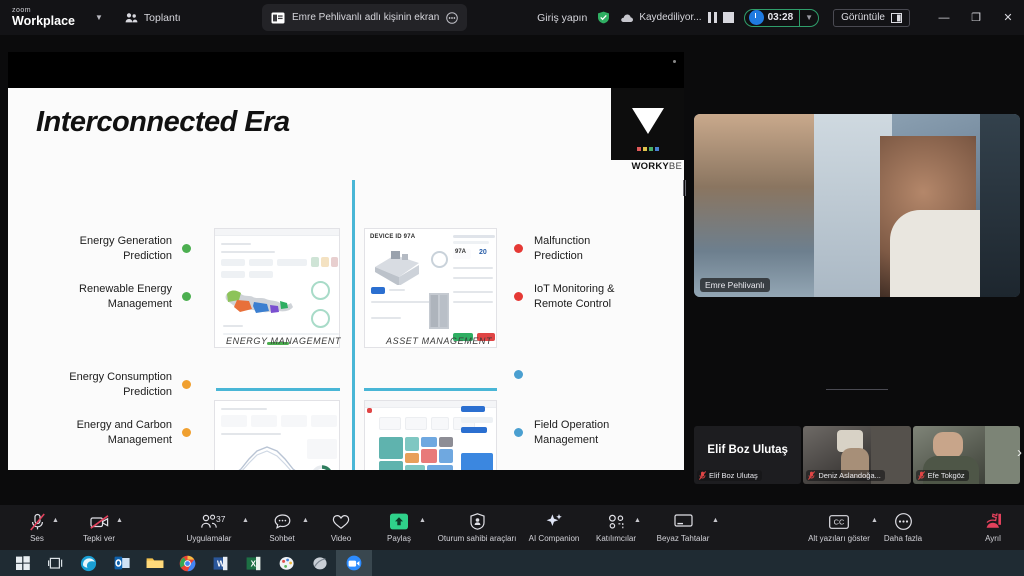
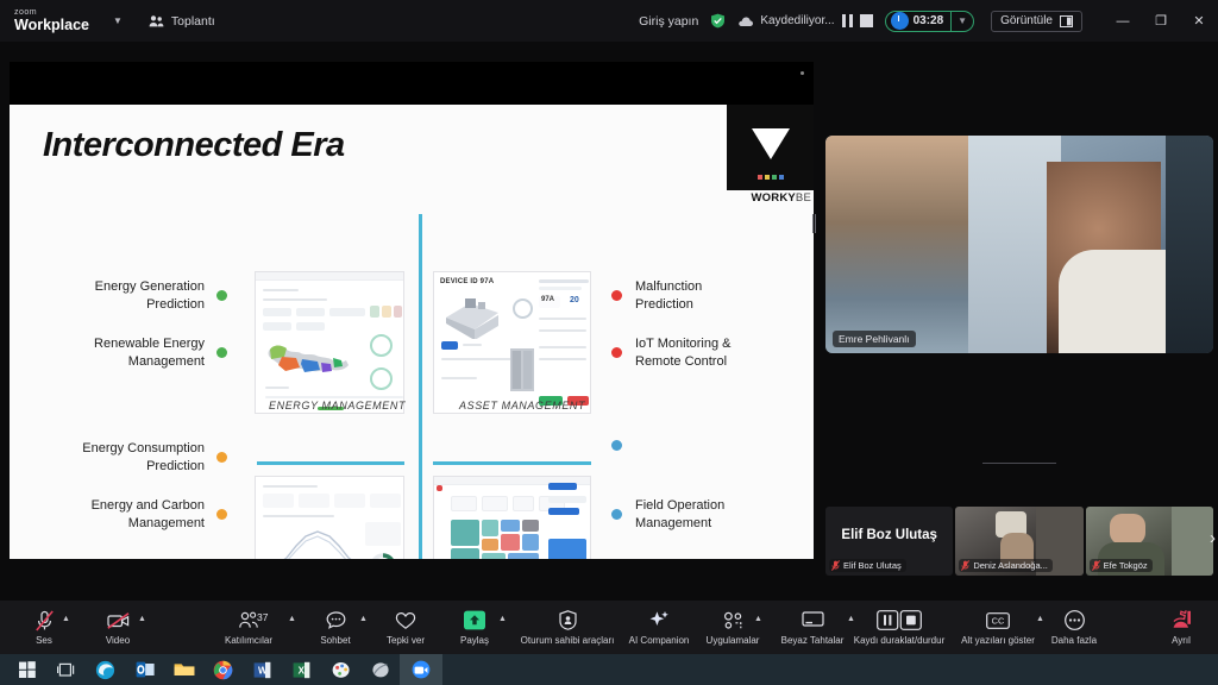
  Workplace
  ▼
  Toplantı
- Emre Pehlivanlı adlı kişinin ekran
  Giriş yapın
  Kaydediliyor...
  03:28
  ▼
  Görüntüle
  —
  ❐
  ✕
  Interconnected Era
  WORKYBE
  Energy Generation
  Prediction
  Renewable Energy
  Management
  Energy Consumption
  Prediction
  Energy and Carbon
  Management
  Malfunction
  Prediction
  IoT Monitoring &
  Remote Control
  Field Operation
  Management
  ENERGY MANAGEMENT
  ASSET MANAGEMENT
  Emre Pehlivanlı
  Elif Boz Ulutaş
  Elif Boz Ulutaş
  Deniz Aslandoğa...
  Efe Tokgöz
  ›
  Ses
- Tepki ver
+ Video
- Uygulamalar
+ Katılımcılar
  37
  Sohbet
- Video
+ Tepki ver
  Paylaş
  Oturum sahibi araçları
  AI Companion
- Katılımcılar
+ Uygulamalar
  Beyaz Tahtalar
+ Kaydı duraklat/durdur
  CC
  Alt yazıları göster
  Daha fazla
  Ayrıl
  W
  X
